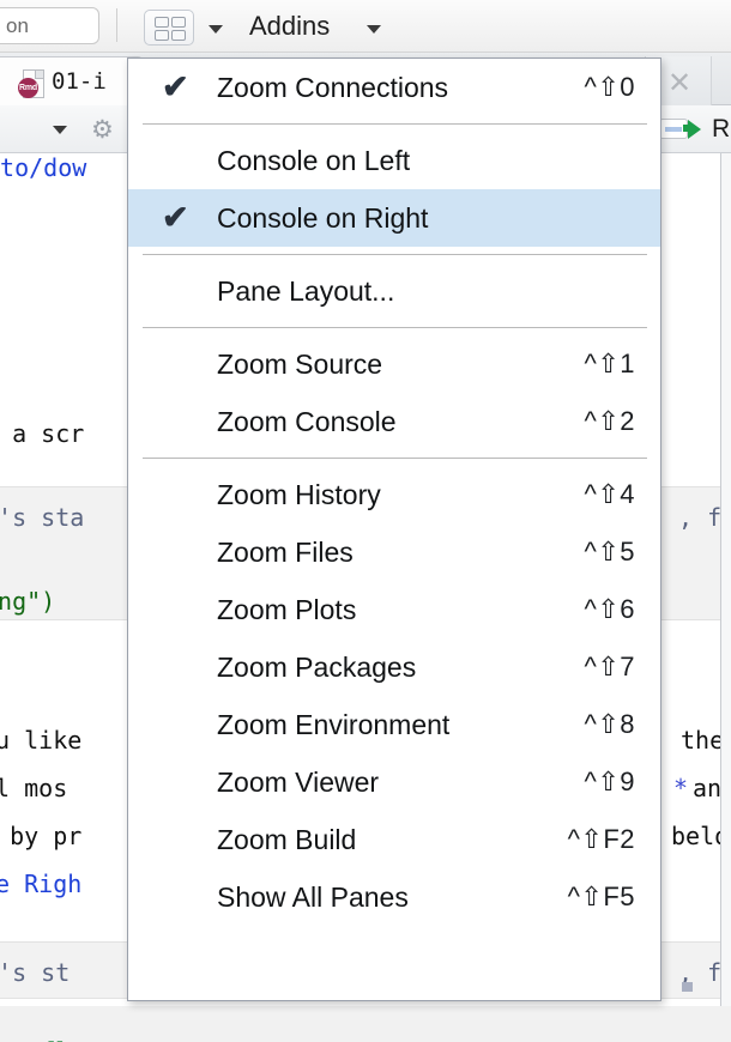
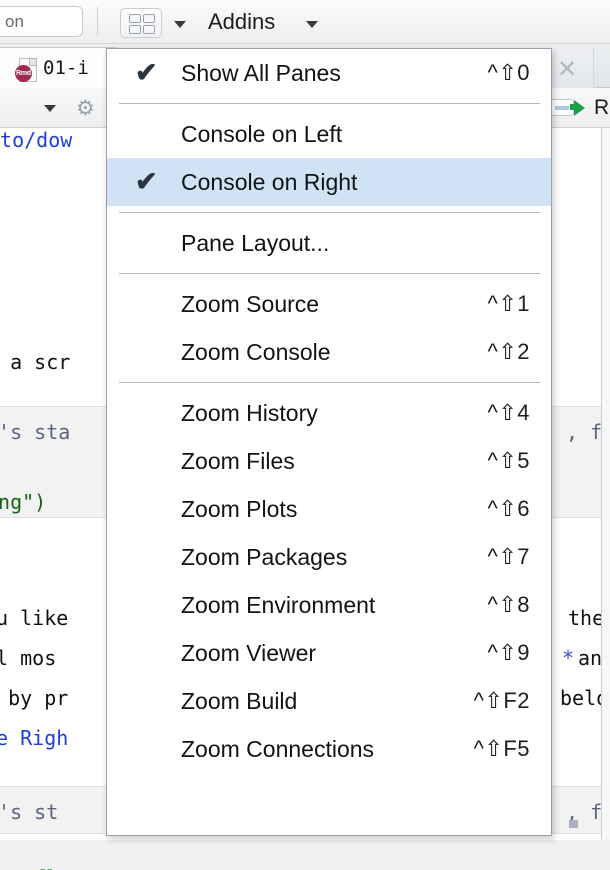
  to/dow
  a scr
  's sta
  ng")
  u like
  l mos
  by pr
  e Righ
  's st
  the
  an
  *
  bel
  , f
  ⚙
  R
  01-i
  ✕
  on
  Addins
  ✔
- Zoom Connections
+ Show All Panes
  ^⇧0
  Console on Left
  ✔
  Console on Right
  Pane Layout...
  Zoom Source
  ^⇧1
  Zoom Console
  ^⇧2
  Zoom History
  ^⇧4
  Zoom Files
  ^⇧5
  Zoom Plots
  ^⇧6
  Zoom Packages
  ^⇧7
  Zoom Environment
  ^⇧8
  Zoom Viewer
  ^⇧9
  Zoom Build
  ^⇧F2
- Show All Panes
+ Zoom Connections
  ^⇧F5
